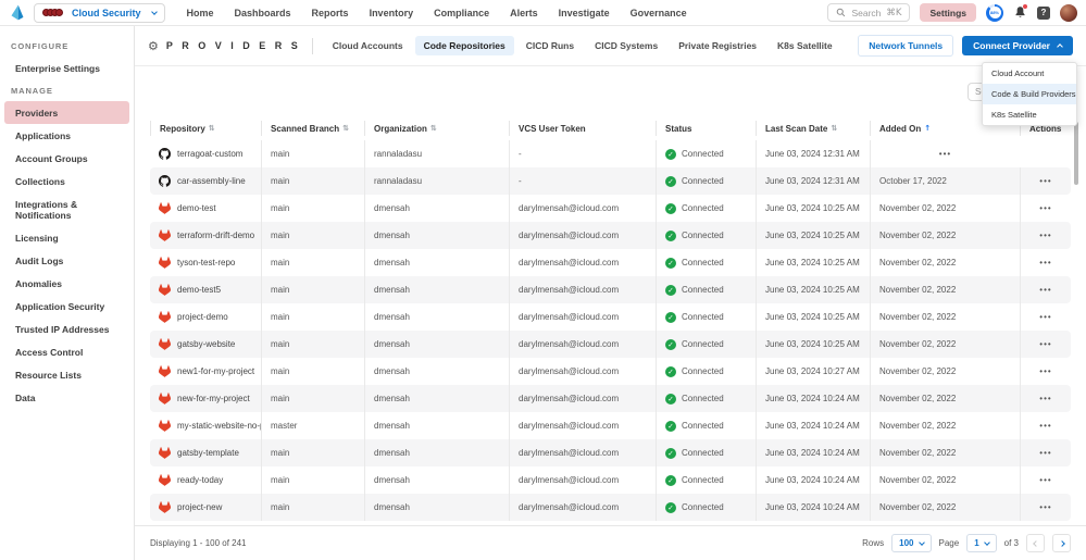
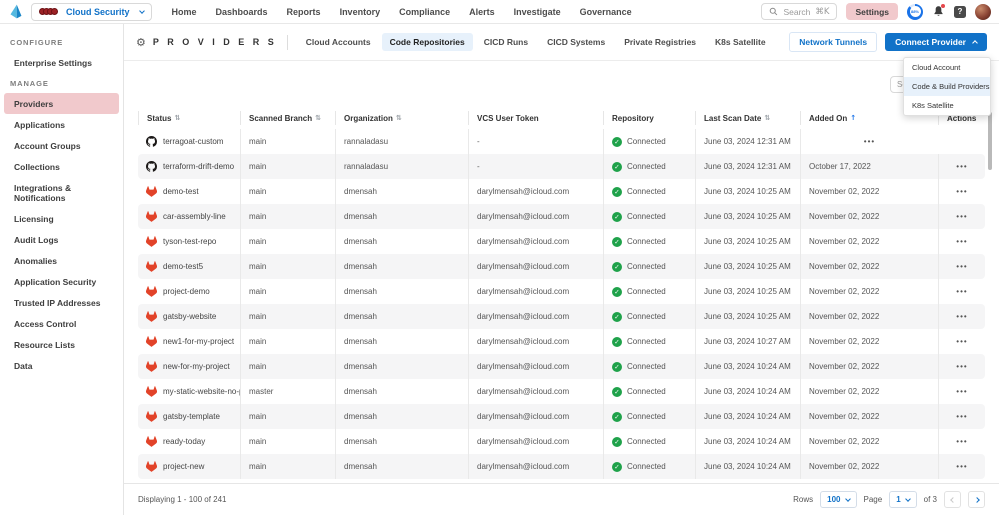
  Cloud Security
  Home
  Dashboards
  Reports
  Inventory
  Compliance
  Alerts
  Investigate
  Governance
  Search
  ⌘K
  Settings
  ?
  CONFIGURE
  Enterprise Settings
  MANAGE
  Providers
  Applications
  Account Groups
  Collections
  Integrations & Notifications
  Licensing
  Audit Logs
  Anomalies
  Application Security
  Trusted IP Addresses
  Access Control
  Resource Lists
  Data
  ⚙
  P R O V I D E R S
  Cloud Accounts
  Code Repositories
  CICD Runs
  CICD Systems
  Private Registries
  K8s Satellite
  Network Tunnels
  Connect Provider
  Cloud Account
  Code & Build Providers
  K8s Satellite
- Repository
+ Status
  Scanned Branch
  Organization
  VCS User Token
- Status
+ Repository
  Last Scan Date
  Added On
  Actions
  terragoat-custom
  main
  rannaladasu
  -
  Connected
  June 03, 2024 12:31 AM
  •••
- car-assembly-line
+ terraform-drift-demo
  main
  rannaladasu
  -
  Connected
  June 03, 2024 12:31 AM
  October 17, 2022
  •••
  demo-test
  main
  dmensah
  darylmensah@icloud.com
  Connected
  June 03, 2024 10:25 AM
  November 02, 2022
  •••
- terraform-drift-demo
+ car-assembly-line
  main
  dmensah
  darylmensah@icloud.com
  Connected
  June 03, 2024 10:25 AM
  November 02, 2022
  •••
  tyson-test-repo
  main
  dmensah
  darylmensah@icloud.com
  Connected
  June 03, 2024 10:25 AM
  November 02, 2022
  •••
  demo-test5
  main
  dmensah
  darylmensah@icloud.com
  Connected
  June 03, 2024 10:25 AM
  November 02, 2022
  •••
  project-demo
  main
  dmensah
  darylmensah@icloud.com
  Connected
  June 03, 2024 10:25 AM
  November 02, 2022
  •••
  gatsby-website
  main
  dmensah
  darylmensah@icloud.com
  Connected
  June 03, 2024 10:25 AM
  November 02, 2022
  •••
  new1-for-my-project
  main
  dmensah
  darylmensah@icloud.com
  Connected
  June 03, 2024 10:27 AM
  November 02, 2022
  •••
  new-for-my-project
  main
  dmensah
  darylmensah@icloud.com
  Connected
  June 03, 2024 10:24 AM
  November 02, 2022
  •••
  my-static-website-no-
  master
  dmensah
  darylmensah@icloud.com
  Connected
  June 03, 2024 10:24 AM
  November 02, 2022
  •••
  gatsby-template
  main
  dmensah
  darylmensah@icloud.com
  Connected
  June 03, 2024 10:24 AM
  November 02, 2022
  •••
  ready-today
  main
  dmensah
  darylmensah@icloud.com
  Connected
  June 03, 2024 10:24 AM
  November 02, 2022
  •••
  project-new
  main
  dmensah
  darylmensah@icloud.com
  Connected
  June 03, 2024 10:24 AM
  November 02, 2022
  •••
  Displaying 1 - 100 of 241
  Rows
  100
  Page
  1
  of 3
